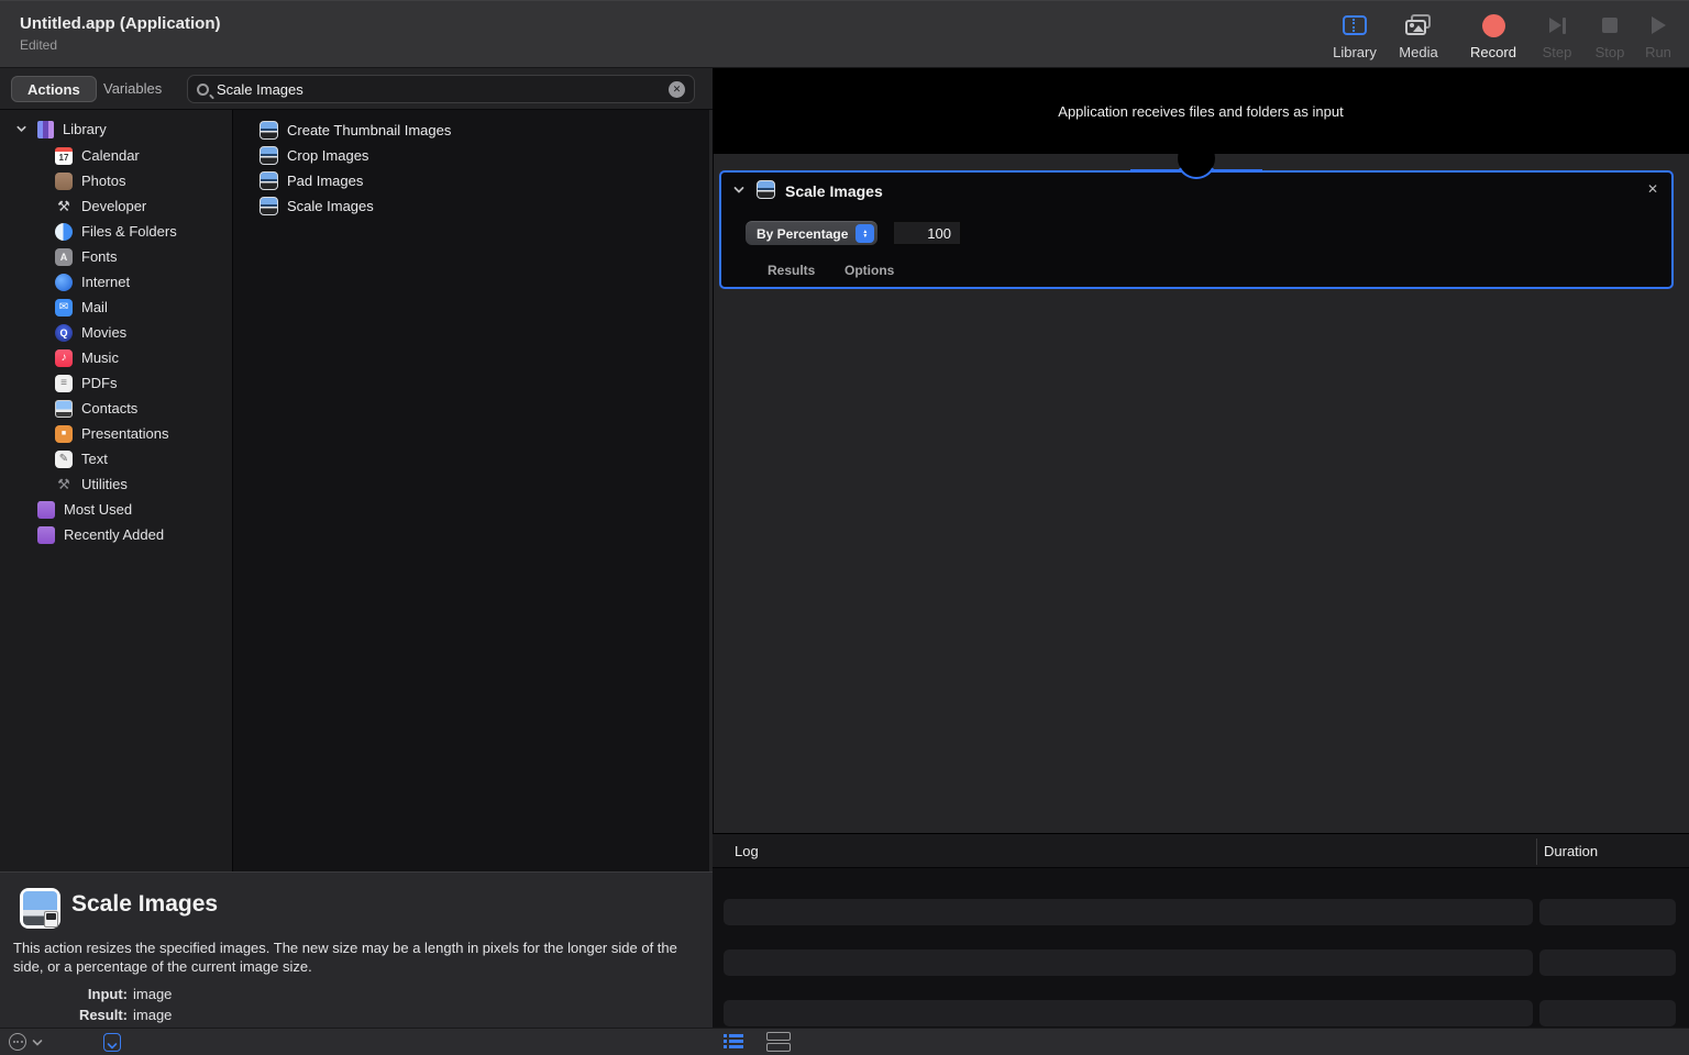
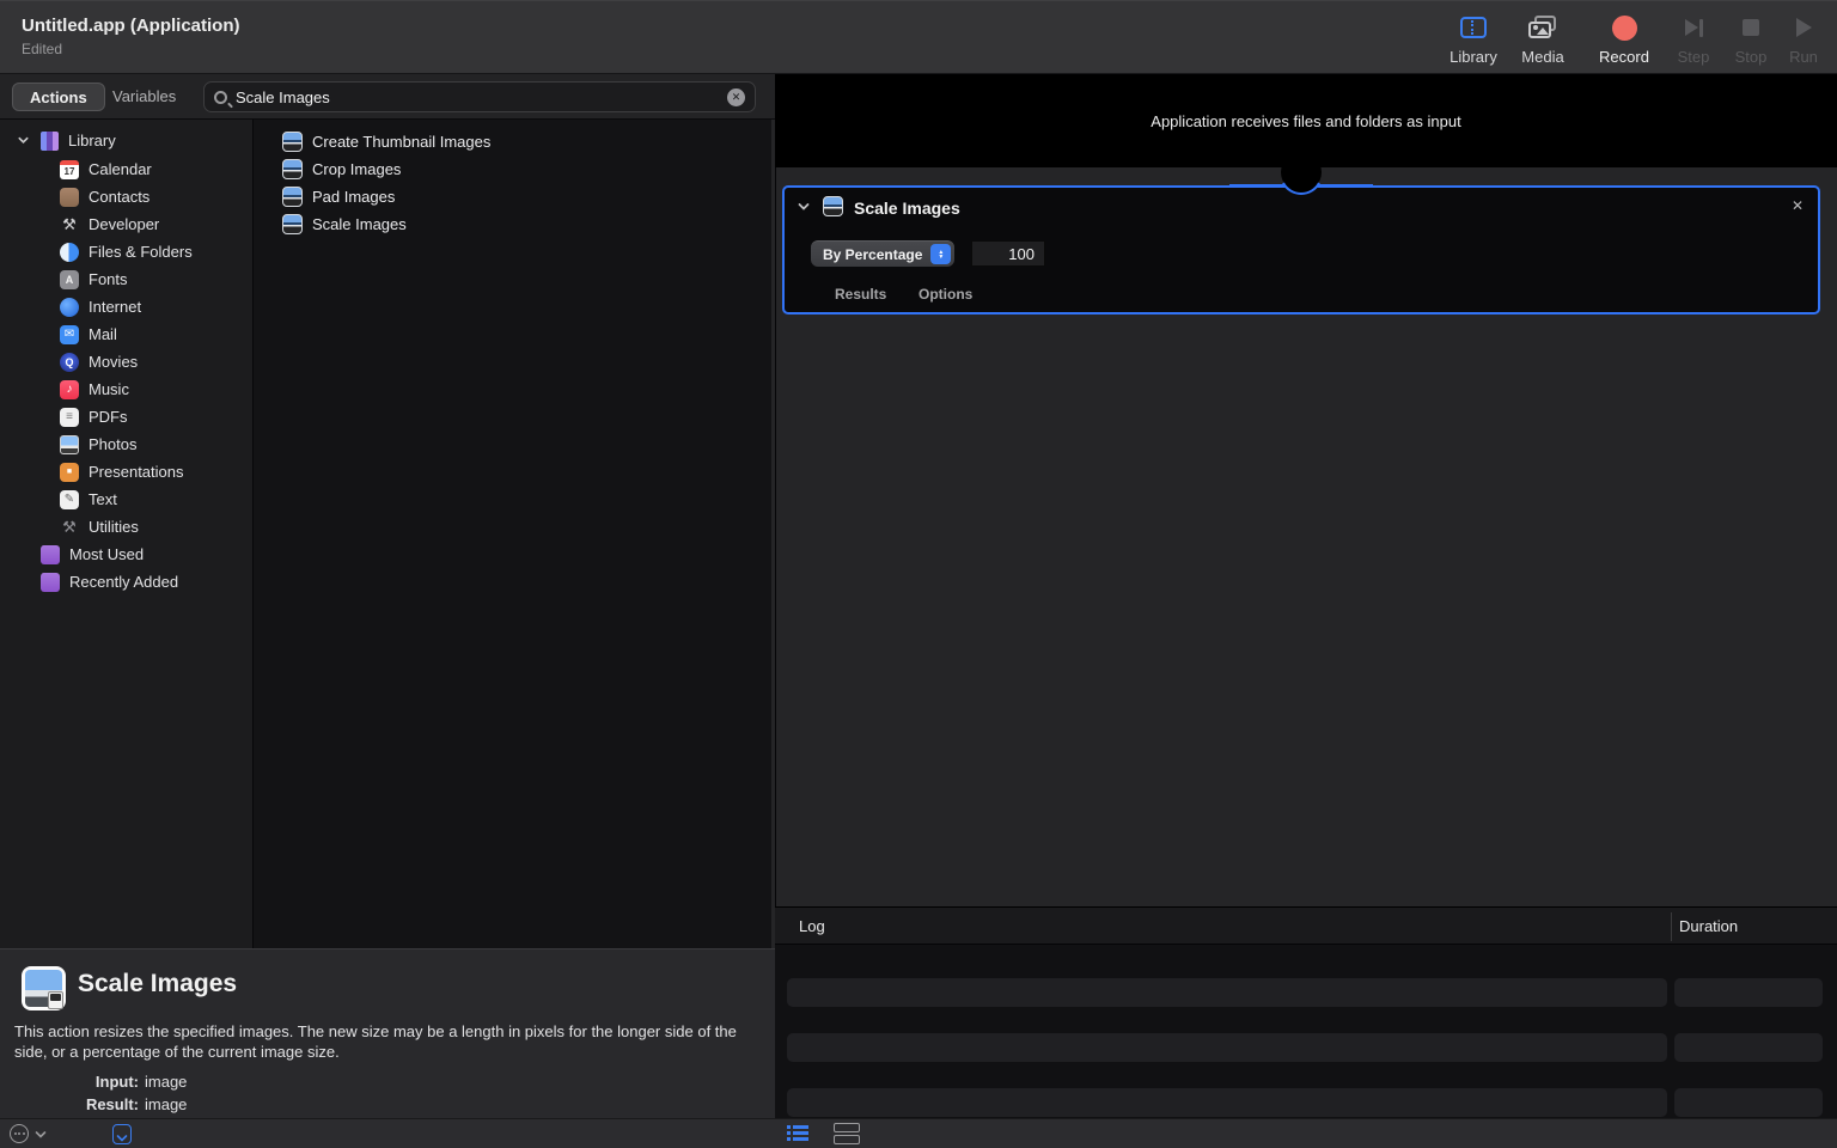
  Untitled.app (Application)
  Edited
  Library
  Media
  Record
  Step
  Stop
  Run
  Actions
  Variables
  Scale Images
  ✕
  Library
  17
  Calendar
- Photos
+ Contacts
  ⚒
  Developer
  Files & Folders
  A
  Fonts
  Internet
  ✉
  Mail
  Q
  Movies
  ♪
  Music
  ≡
  PDFs
- Contacts
+ Photos
  Presentations
  ✎
  Text
  ⚒
  Utilities
  Most Used
  Recently Added
  Create Thumbnail Images
  Crop Images
  Pad Images
  Scale Images
  Application receives files and folders as input
  Scale Images
  ✕
  By Percentage
  100
  Results
  Options
  Log
  Duration
  Scale Images
  This action resizes the specified images. The new size may be a length in pixels for the longer side of the side, or a percentage of the current image size.
  Input: image
  Result: image
